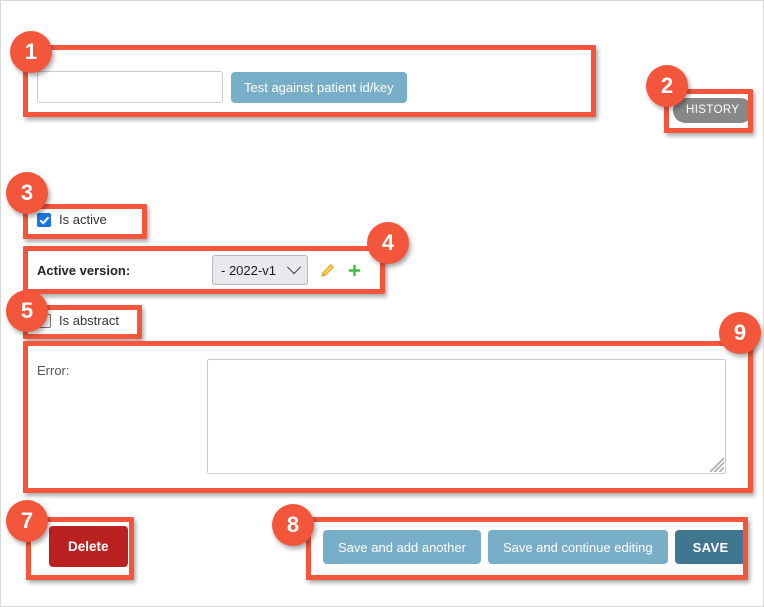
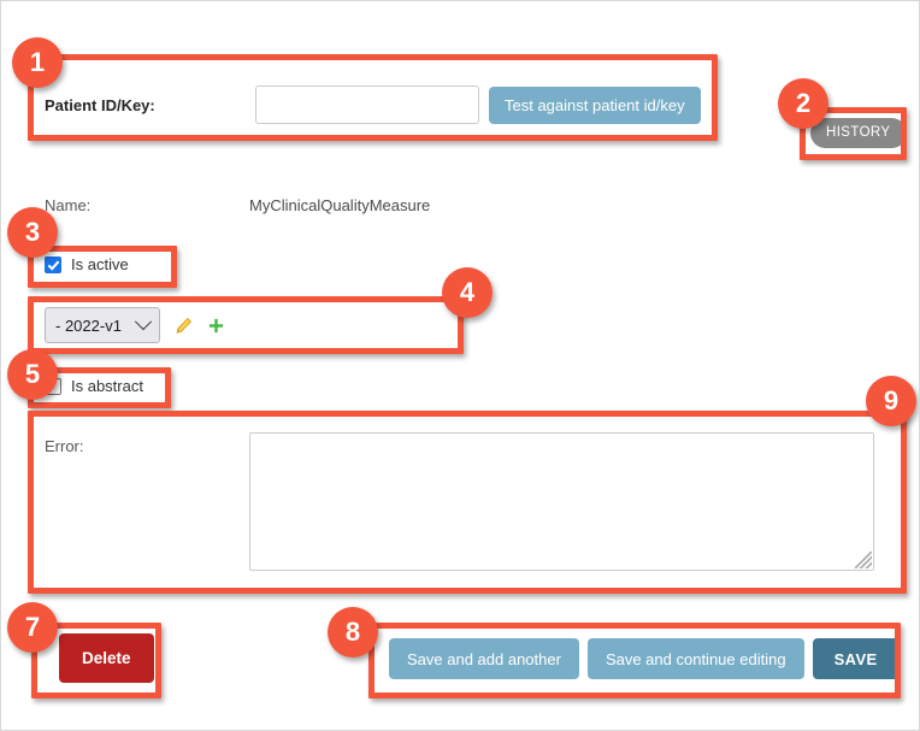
+ Patient ID/Key:
  Test against patient id/key
  HISTORY
+ Name:
+ MyClinicalQualityMeasure
  Is active
- Active version:
  - 2022-v1
  Is abstract
  Error:
  Delete
  Save and add another
  Save and continue editing
  SAVE
  1
  2
  3
  4
  5
  9
  7
  8
